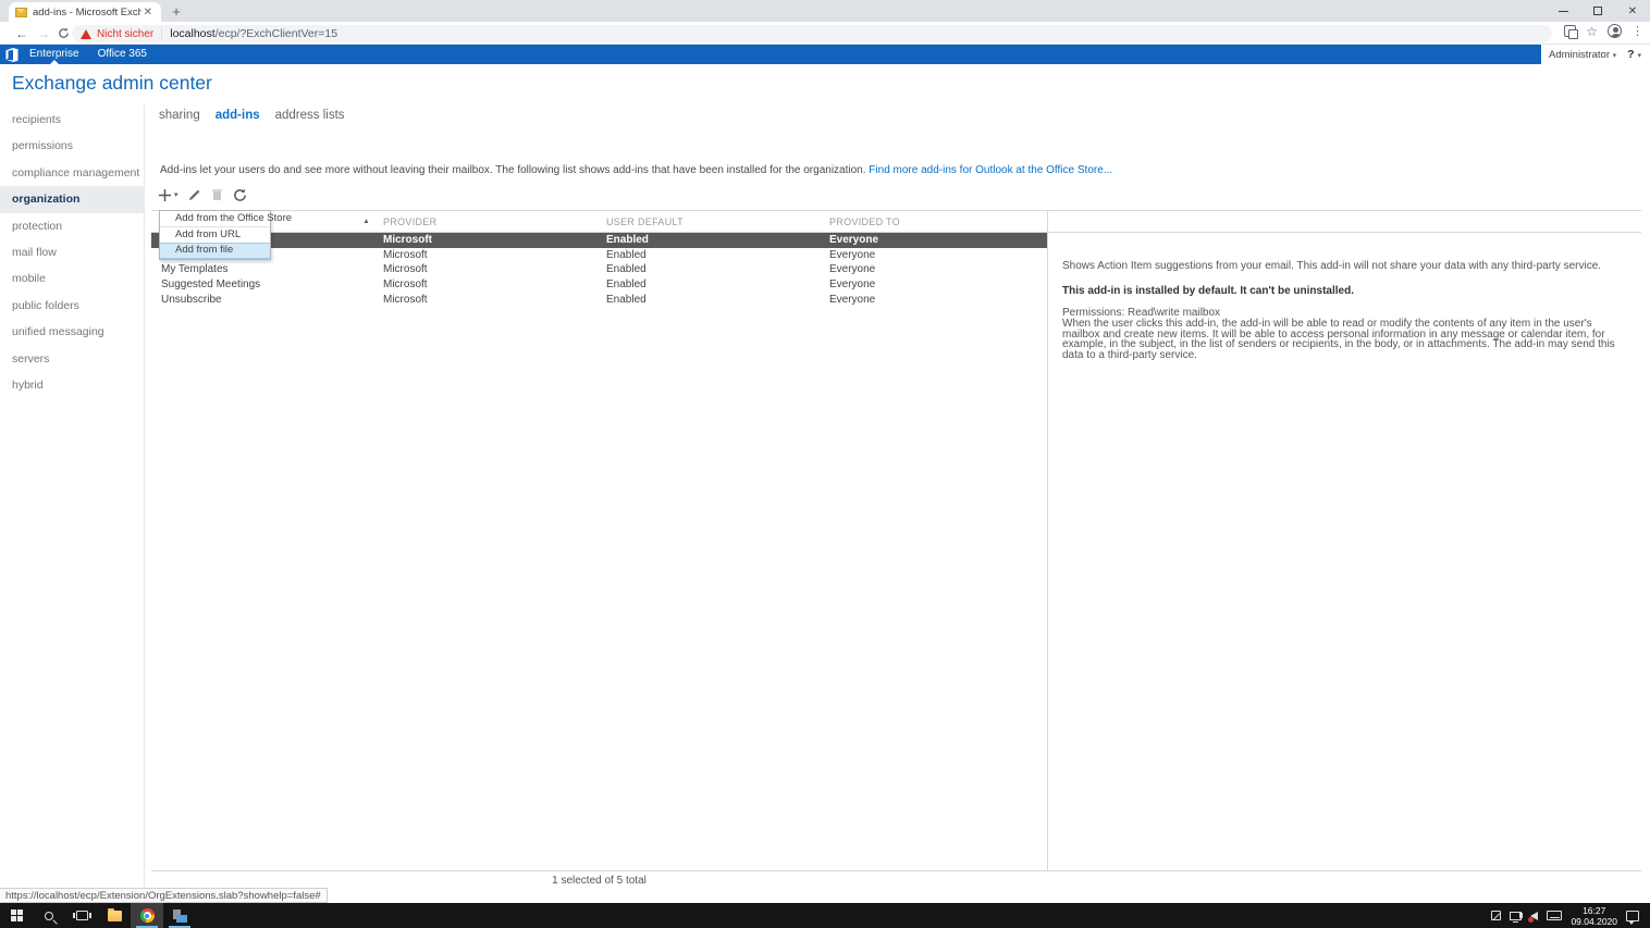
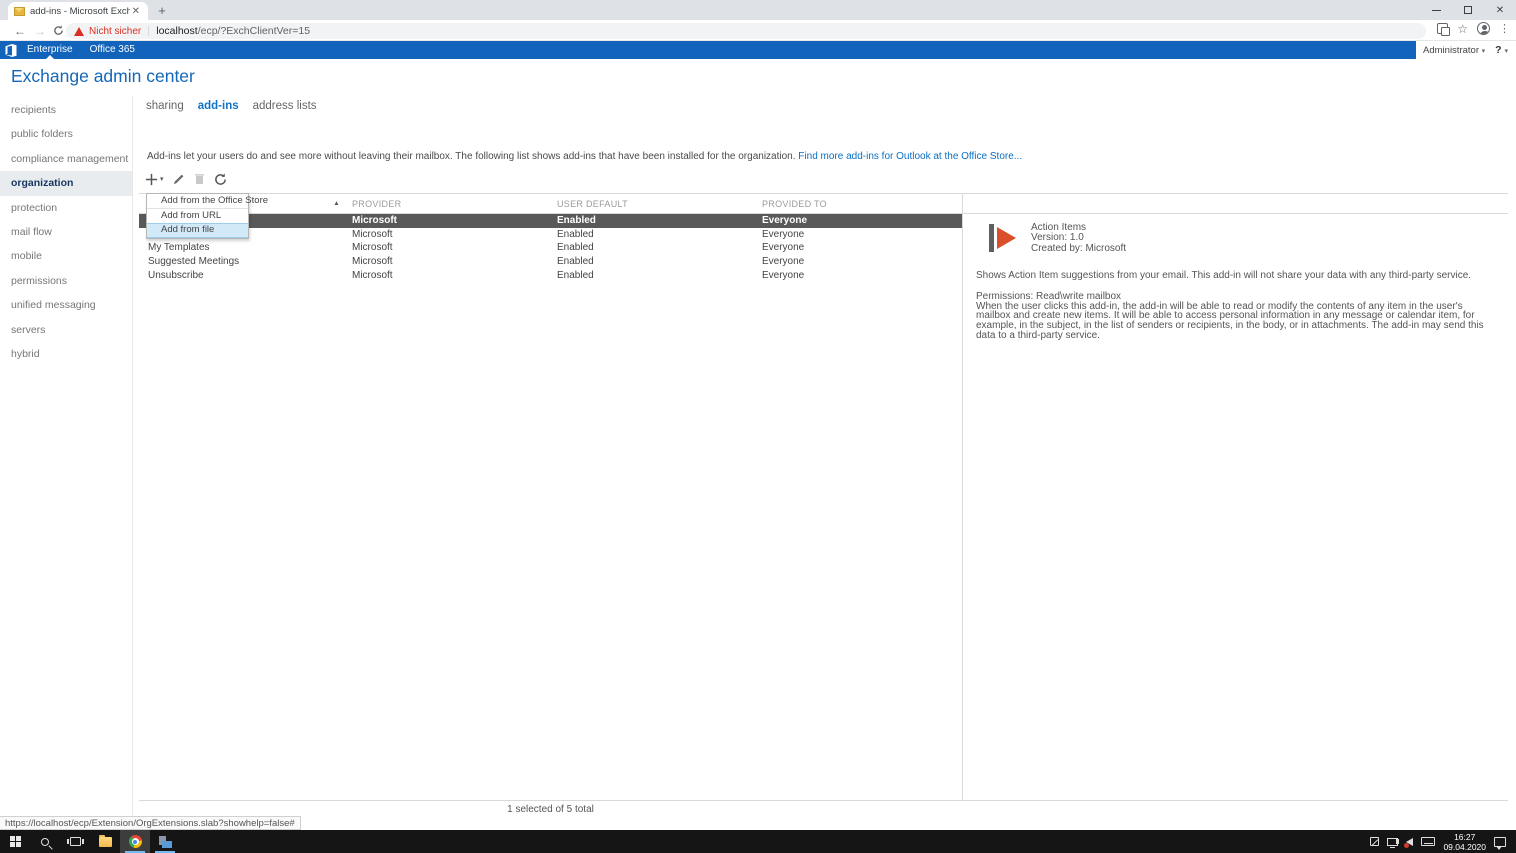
  add-ins - Microsoft Exch
  ✕
  +
  ✕
  ←
  →
  Nicht sicher
  localhost/ecp/?ExchClientVer=15
  ☆
  ⋮
  Enterprise
  Office 365
  Administrator
  Exchange admin center
  recipients
- permissions
+ public folders
  compliance management
  organization
  protection
  mail flow
  mobile
- public folders
+ permissions
  unified messaging
  servers
  hybrid
  sharing
  add-ins
  address lists
  Add-ins let your users do and see more without leaving their mailbox. The following list shows add-ins that have been installed for the organization. Find more add-ins for Outlook at the Office Store...
  PROVIDER
  USER DEFAULT
  PROVIDED TO
  Microsoft
  Enabled
  Everyone
  Microsoft
  Enabled
  Everyone
  My Templates
  Microsoft
  Enabled
  Everyone
  Suggested Meetings
  Microsoft
  Enabled
  Everyone
  Unsubscribe
  Microsoft
  Enabled
  Everyone
  1 selected of 5 total
+ Action Items
+ Version: 1.0
+ Created by: Microsoft
  Shows Action Item suggestions from your email. This add-in will not share your data with any third-party service.
- This add-in is installed by default. It can't be uninstalled.
  Permissions: Read\write mailbox
  When the user clicks this add-in, the add-in will be able to read or modify the contents of any item in the user's mailbox and create new items. It will be able to access personal information in any message or calendar item, for example, in the subject, in the list of senders or recipients, in the body, or in attachments. The add-in may send this data to a third-party service.
  Add from the Office Store
  Add from URL
  Add from file
  https://localhost/ecp/Extension/OrgExtensions.slab?showhelp=false#
  16:27
  09.04.2020
